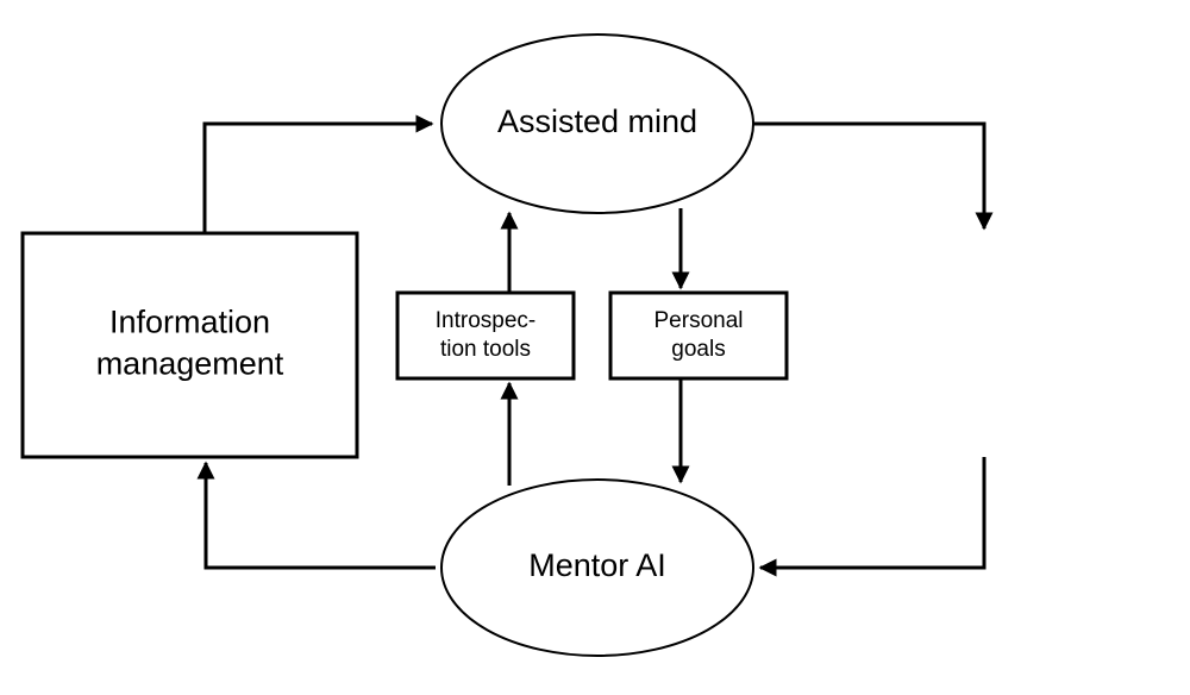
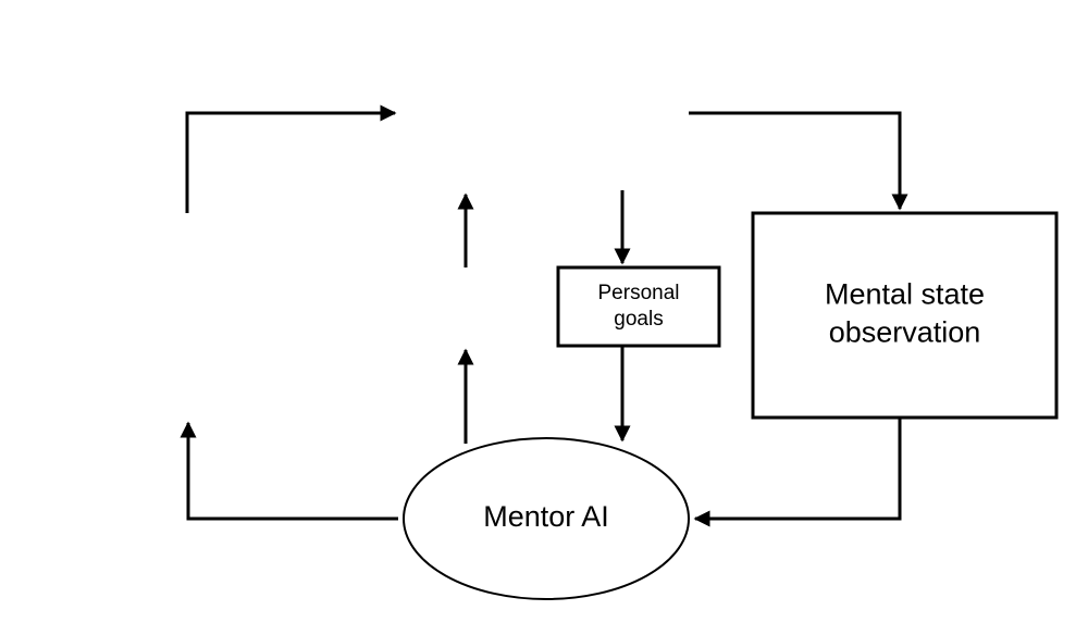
- Assisted mind
- Information management
- Introspec- tion tools
  Personal goals
+ Mental state observation
  Mentor AI
